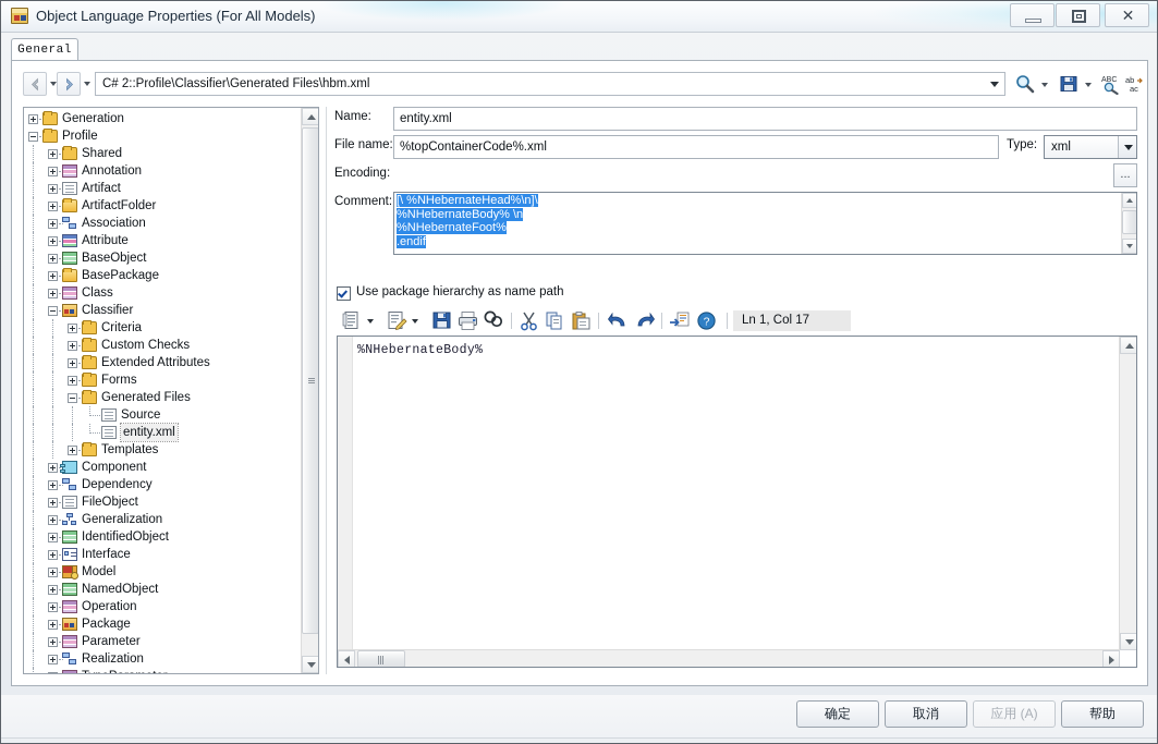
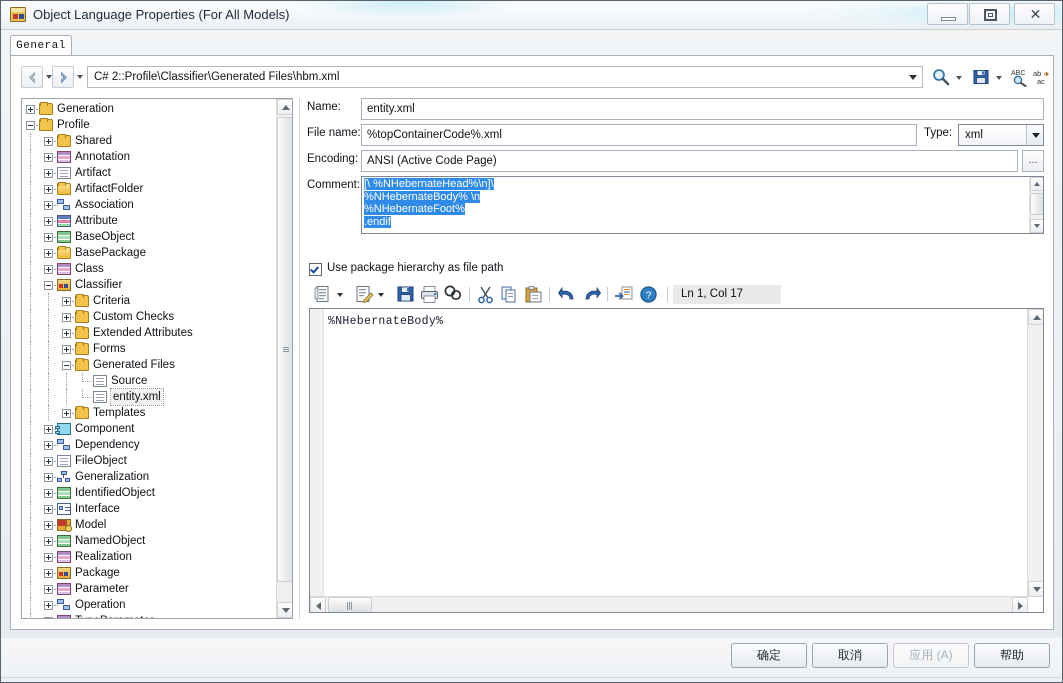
  Object Language Properties (For All Models)
  ✕
  General
  C# 2::Profile\Classifier\Generated Files\hbm.xml
  ab
  ac
  Generation
  Profile
  Shared
  Annotation
  Artifact
  ArtifactFolder
  Association
  Attribute
  BaseObject
  BasePackage
  Class
  Classifier
  Criteria
  Custom Checks
  Extended Attributes
  Forms
  Generated Files
  Source
  entity.xml
  Templates
  Component
  Dependency
  FileObject
  Generalization
  IdentifiedObject
  Interface
  Model
  NamedObject
- Operation
+ Realization
  Package
  Parameter
- Realization
+ Operation
  Name:
  entity.xml
  File name:
  %topContainerCode%.xml
  Type:
  xml
  Encoding:
+ ANSI (Active Code Page)
  ...
  Comment:
  [\ %NHebernateHead%\n]\
  %NHebernateBody% \n
  %NHebernateFoot%
  .endif
- Use package hierarchy as name path
+ Use package hierarchy as file path
  ?
  Ln 1, Col 17
  %NHebernateBody%
  确定
  取消
  应用 (A)
  帮助
